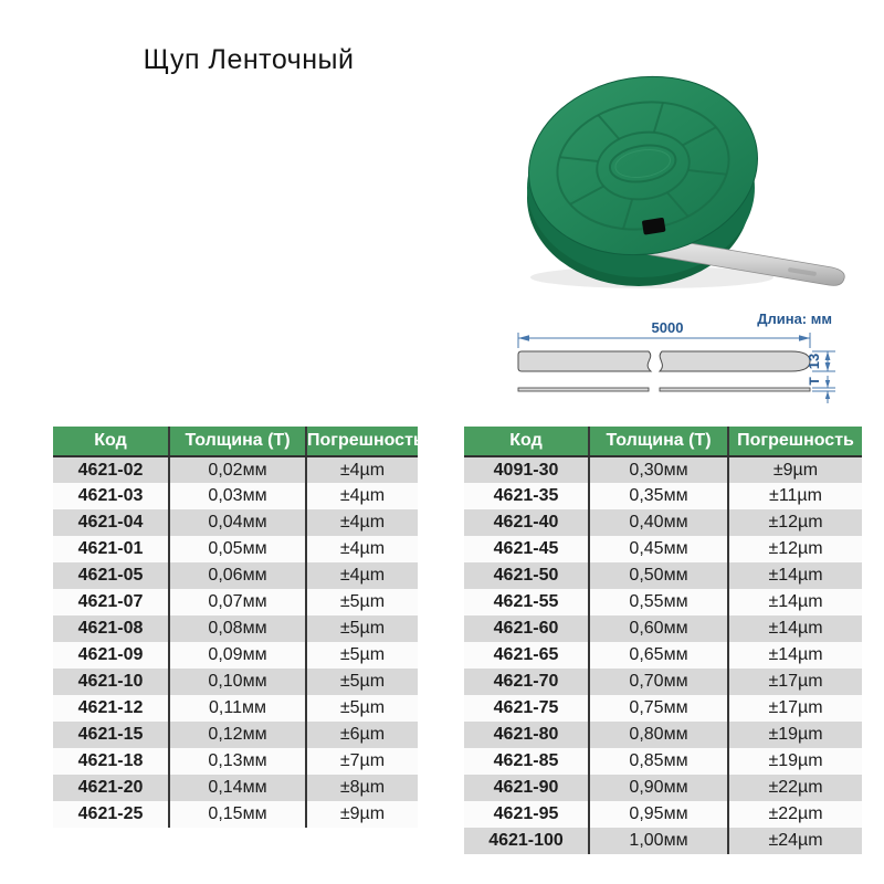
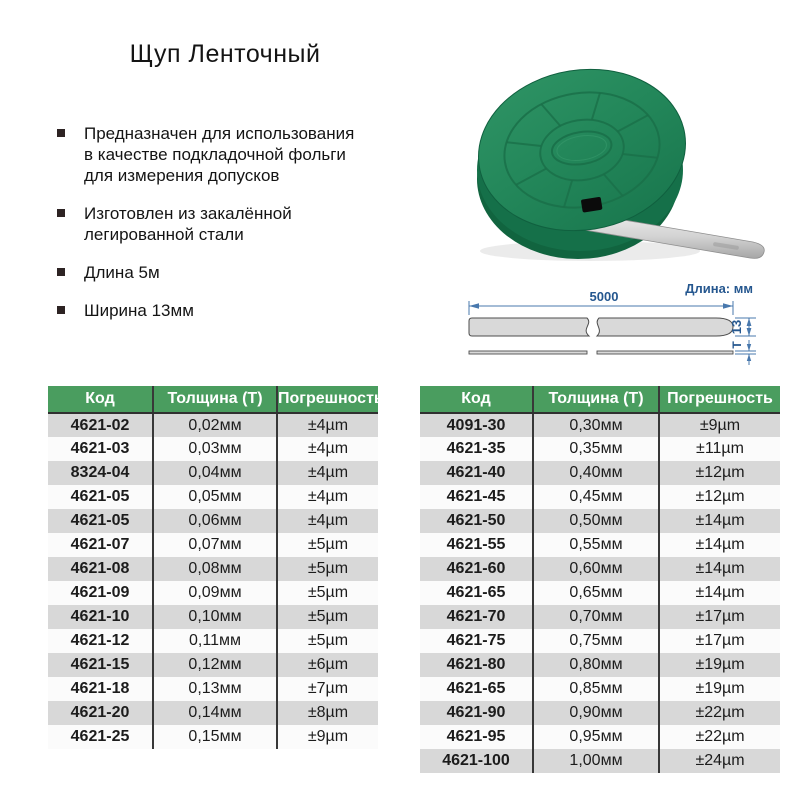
  Щуп Ленточный
+ Предназначен для использования в качестве подкладочной фольги для измерения допусков
+ Изготовлен из закалённой легированной стали
+ Длина 5м
+ Ширина 13мм
  Длина: мм
  5000
  Код	Толщина (Т)	Погрешность
  4621-02	0,02мм	±4µm
  4621-03	0,03мм	±4µm
- 4621-04	0,04мм	±4µm
+ 8324-04	0,04мм	±4µm
- 4621-01	0,05мм	±4µm
+ 4621-05	0,05мм	±4µm
  4621-05	0,06мм	±4µm
  4621-07	0,07мм	±5µm
  4621-08	0,08мм	±5µm
  4621-09	0,09мм	±5µm
  4621-10	0,10мм	±5µm
  4621-12	0,11мм	±5µm
  4621-15	0,12мм	±6µm
  4621-18	0,13мм	±7µm
  4621-20	0,14мм	±8µm
  4621-25	0,15мм	±9µm
  Код	Толщина (Т)	Погрешность
  4091-30	0,30мм	±9µm
  4621-35	0,35мм	±11µm
  4621-40	0,40мм	±12µm
  4621-45	0,45мм	±12µm
  4621-50	0,50мм	±14µm
  4621-55	0,55мм	±14µm
  4621-60	0,60мм	±14µm
  4621-65	0,65мм	±14µm
  4621-70	0,70мм	±17µm
  4621-75	0,75мм	±17µm
  4621-80	0,80мм	±19µm
- 4621-85	0,85мм	±19µm
+ 4621-65	0,85мм	±19µm
  4621-90	0,90мм	±22µm
  4621-95	0,95мм	±22µm
  4621-100	1,00мм	±24µm
